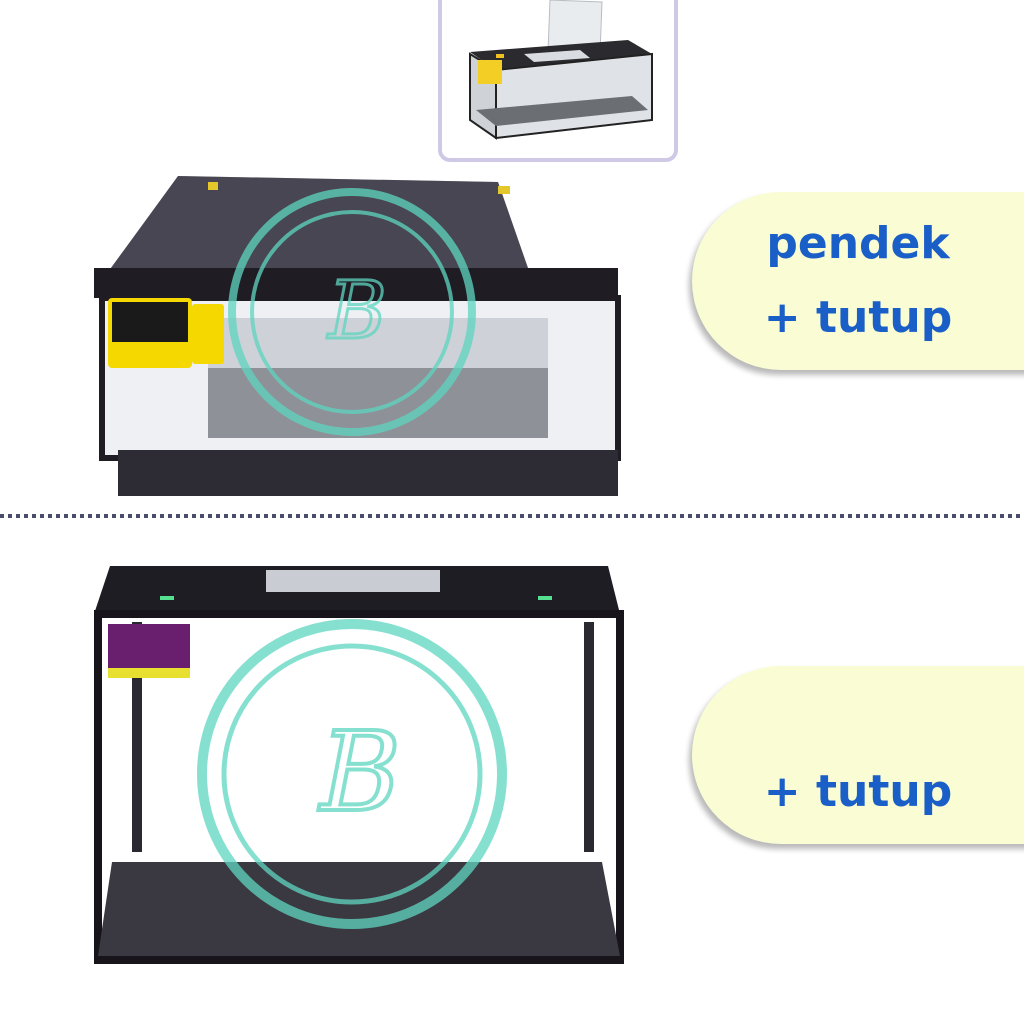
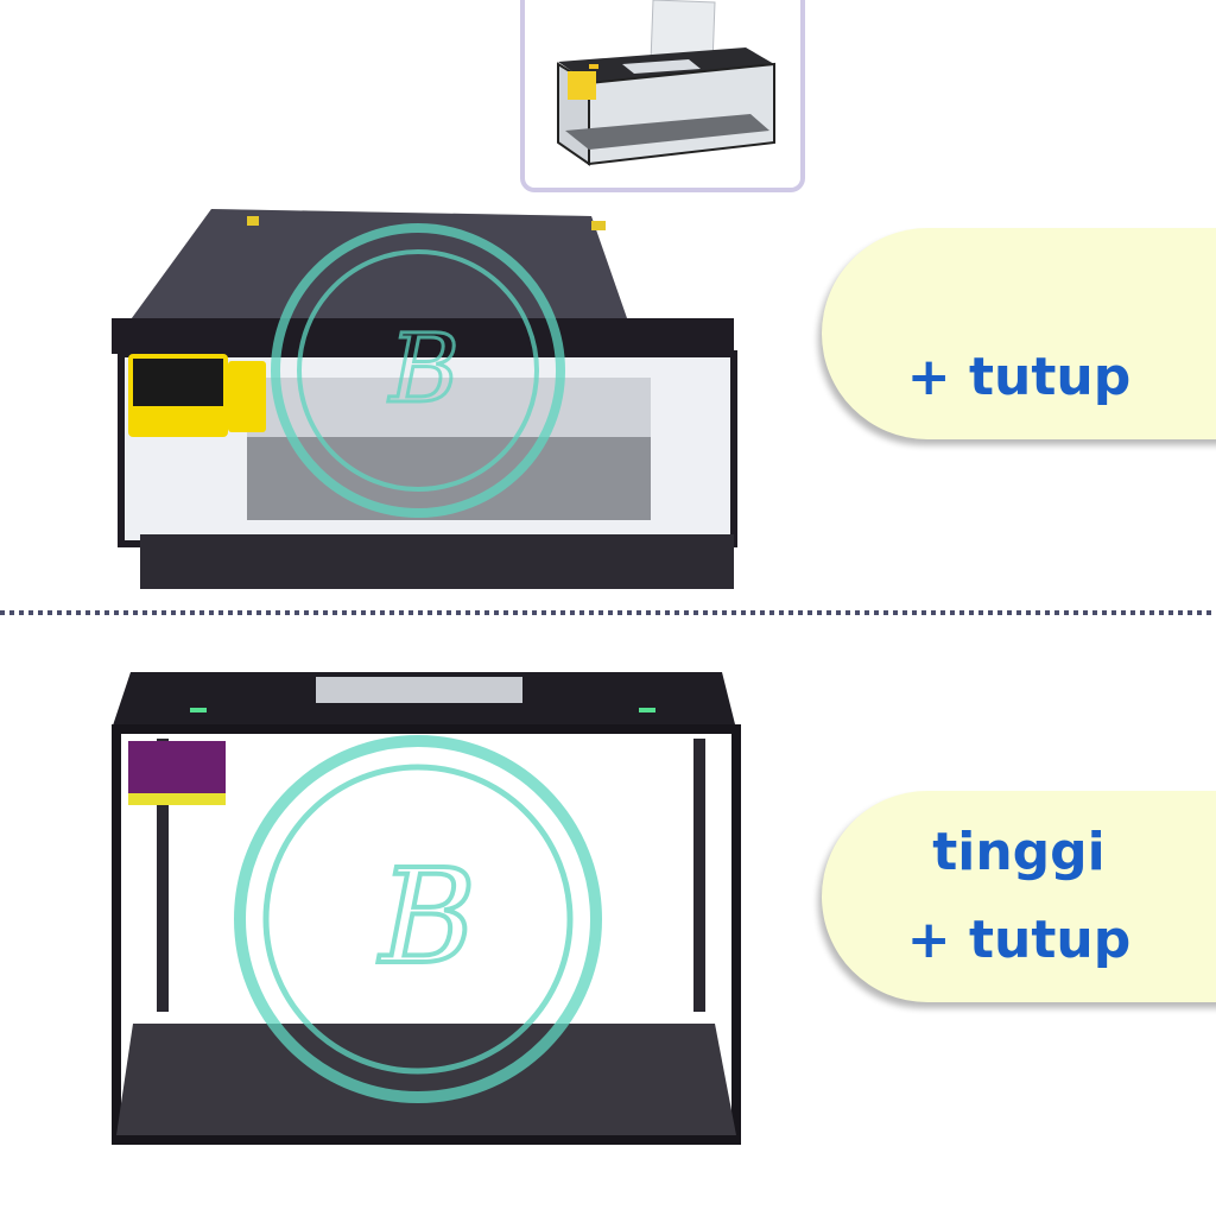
  B
- pendek
  + tutup
  B
+ tinggi
  + tutup
